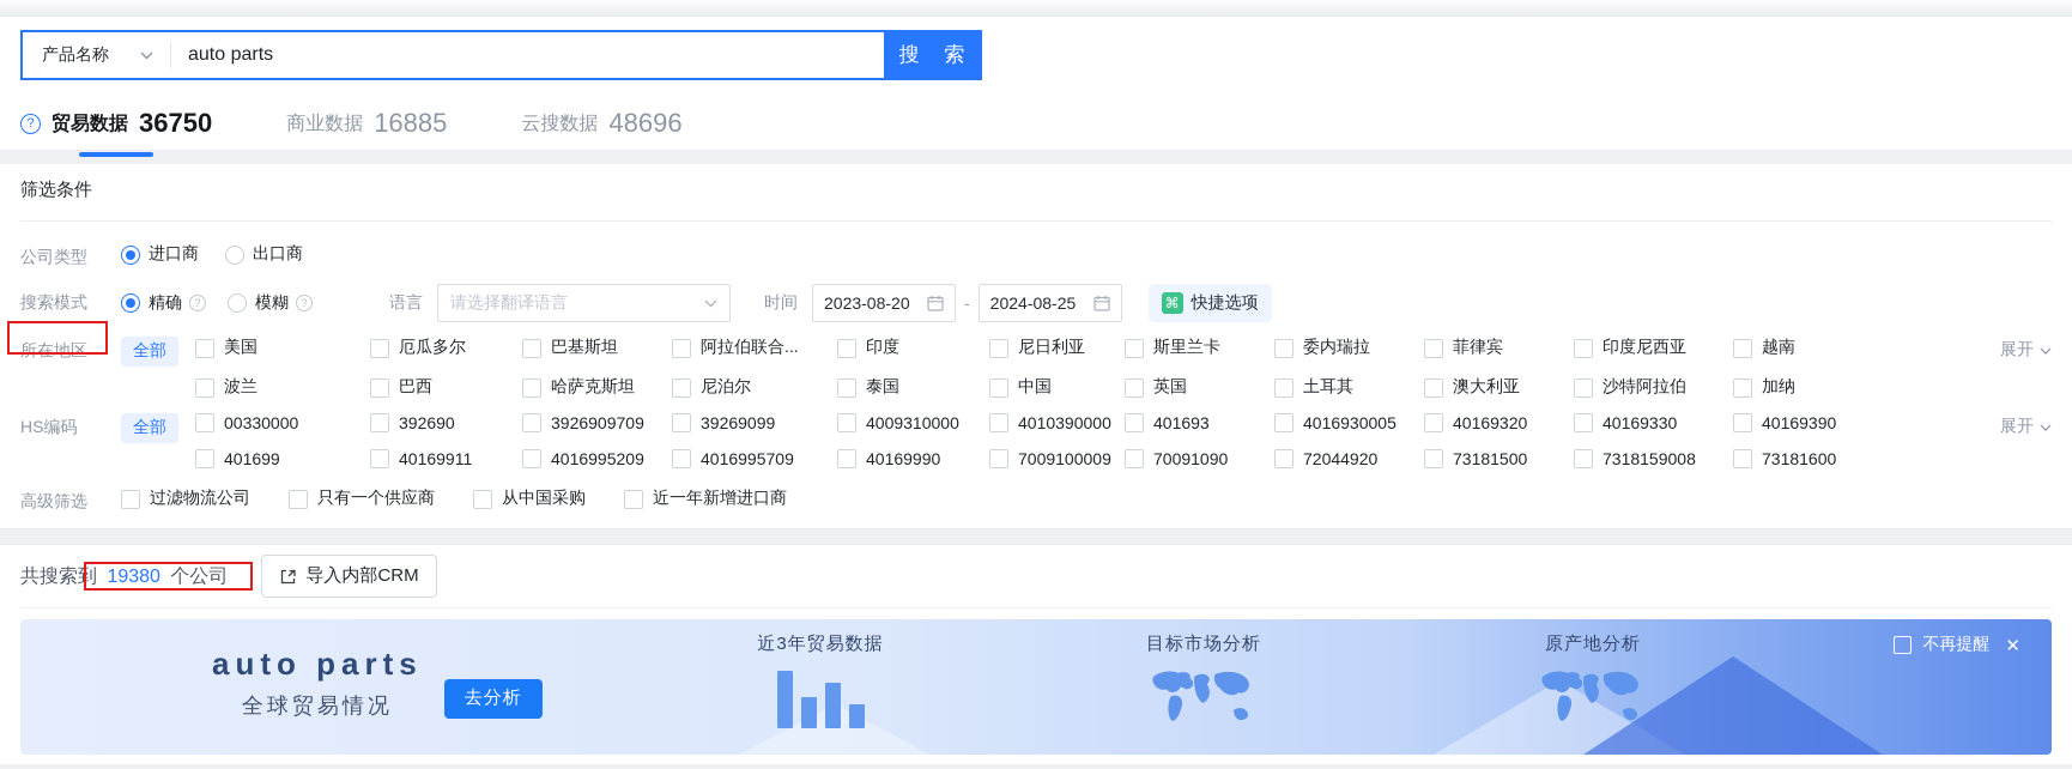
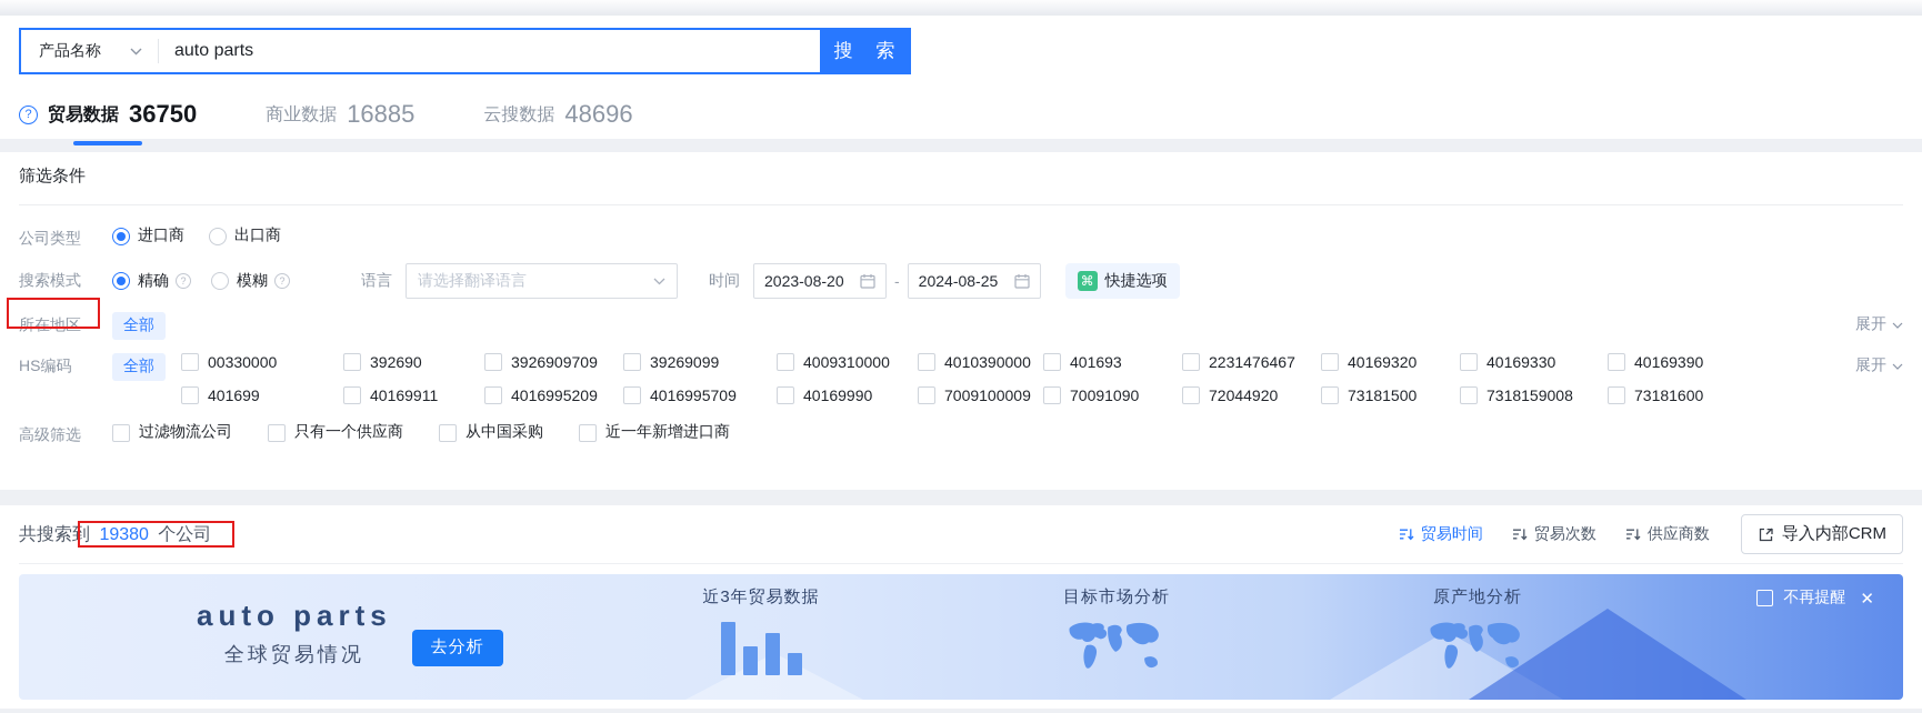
  产品名称
  auto parts
  搜 索
  ?
  贸易数据
  36750
  商业数据
  16885
  云搜数据
  48696
  筛选条件
  公司类型
  进口商
  出口商
  搜索模式
  精确
  ?
  模糊
  ?
  语言
  请选择翻译语言
  时间
  2023-08-20
  -
  2024-08-25
  ⌘
  快捷选项
  所在地区
  全部
- 美国
- 厄瓜多尔
- 巴基斯坦
- 阿拉伯联合...
- 印度
- 尼日利亚
- 斯里兰卡
- 委内瑞拉
- 菲律宾
- 印度尼西亚
- 越南
- 波兰
- 巴西
- 哈萨克斯坦
- 尼泊尔
- 泰国
- 中国
- 英国
- 土耳其
- 澳大利亚
- 沙特阿拉伯
- 加纳
  展开
  HS编码
  全部
  00330000
  392690
  3926909709
  39269099
  4009310000
  4010390000
  401693
- 4016930005
+ 2231476467
  40169320
  40169330
  40169390
  401699
  40169911
  4016995209
  4016995709
  40169990
  7009100009
  70091090
  72044920
  73181500
  7318159008
  73181600
  展开
  高级筛选
  过滤物流公司
  只有一个供应商
  从中国采购
  近一年新增进口商
  共搜索到 19380 个公司
+ 贸易时间
+ 贸易次数
+ 供应商数
  导入内部CRM
  auto parts
  全球贸易情况
  去分析
  近3年贸易数据
  目标市场分析
  原产地分析
  不再提醒
  ✕
